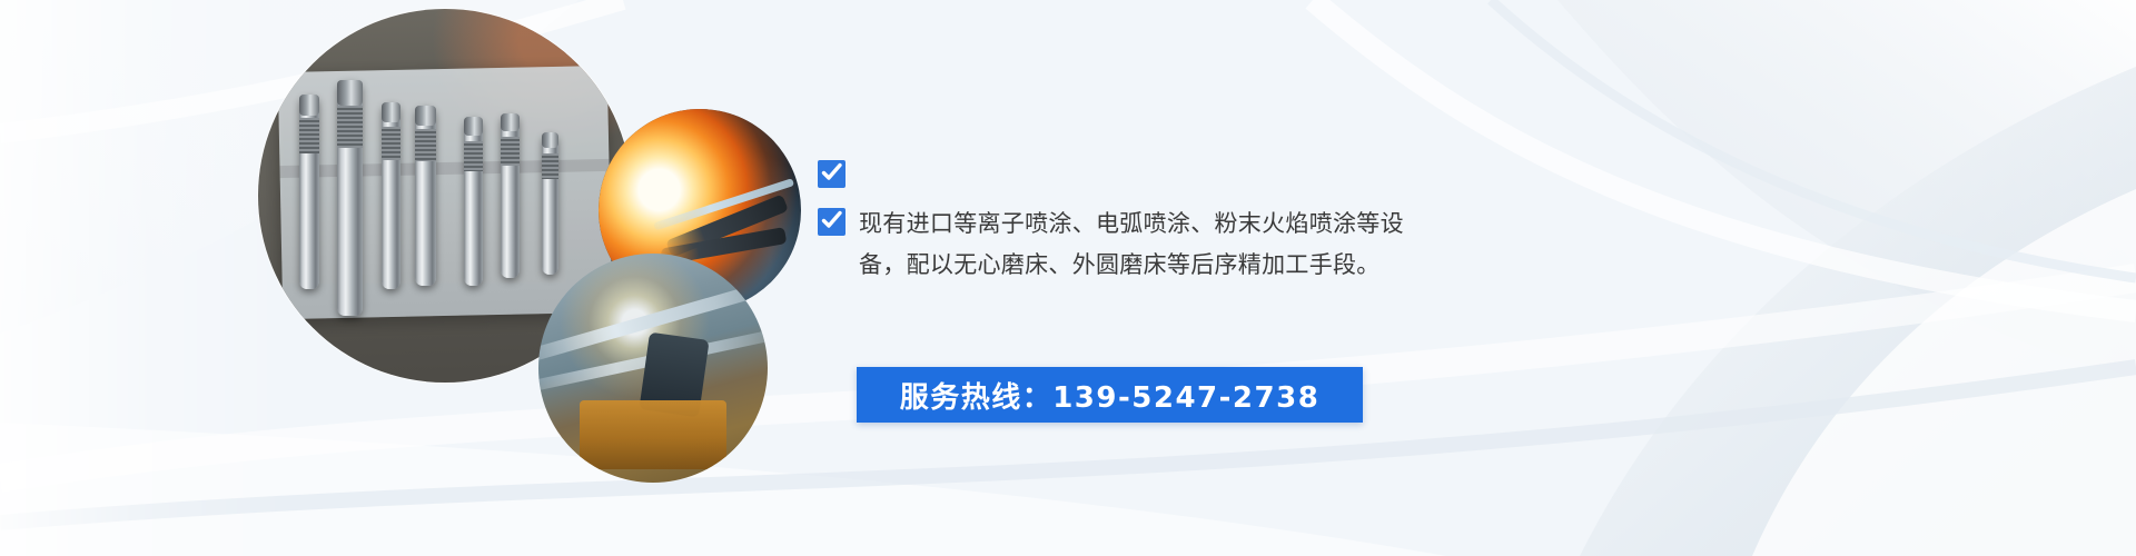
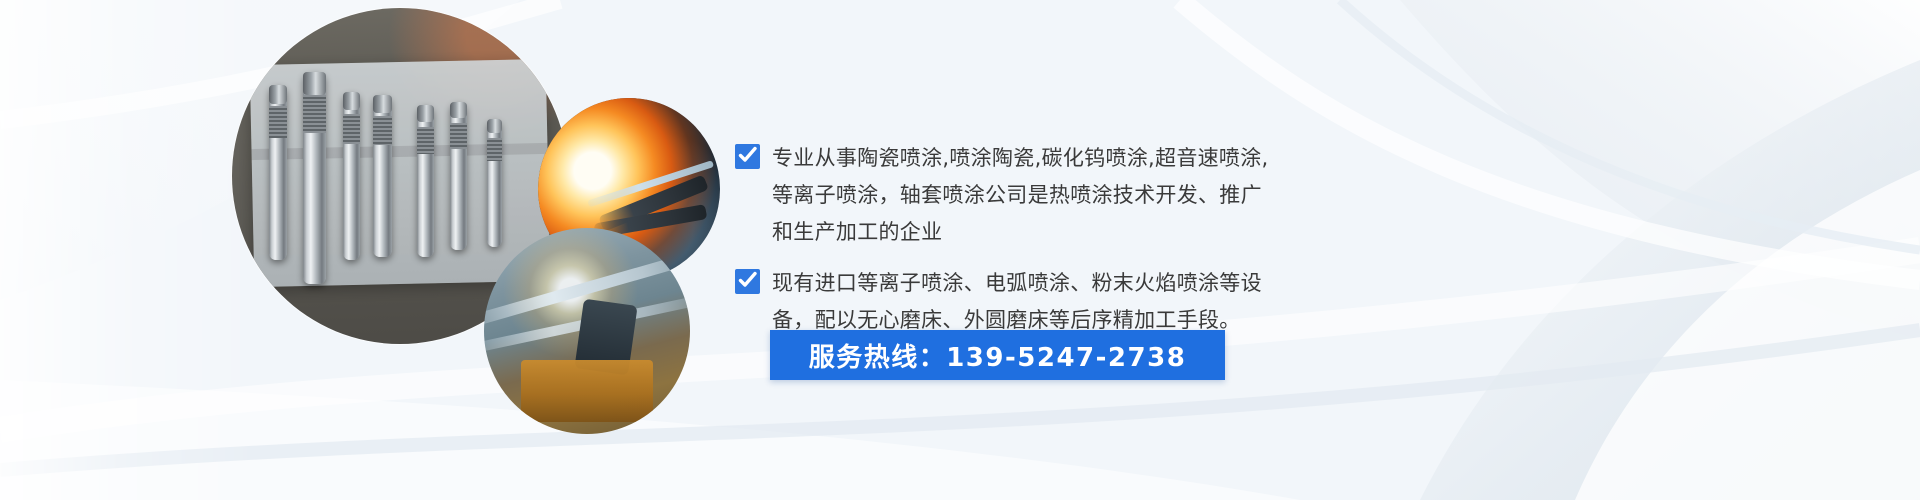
+ 专业从事陶瓷喷涂,喷涂陶瓷,碳化钨喷涂,超音速喷涂,等离子喷涂，轴套喷涂公司是热喷涂技术开发、推广和生产加工的企业
  现有进口等离子喷涂、电弧喷涂、粉末火焰喷涂等设备，配以无心磨床、外圆磨床等后序精加工手段。
  服务热线：139-5247-2738
